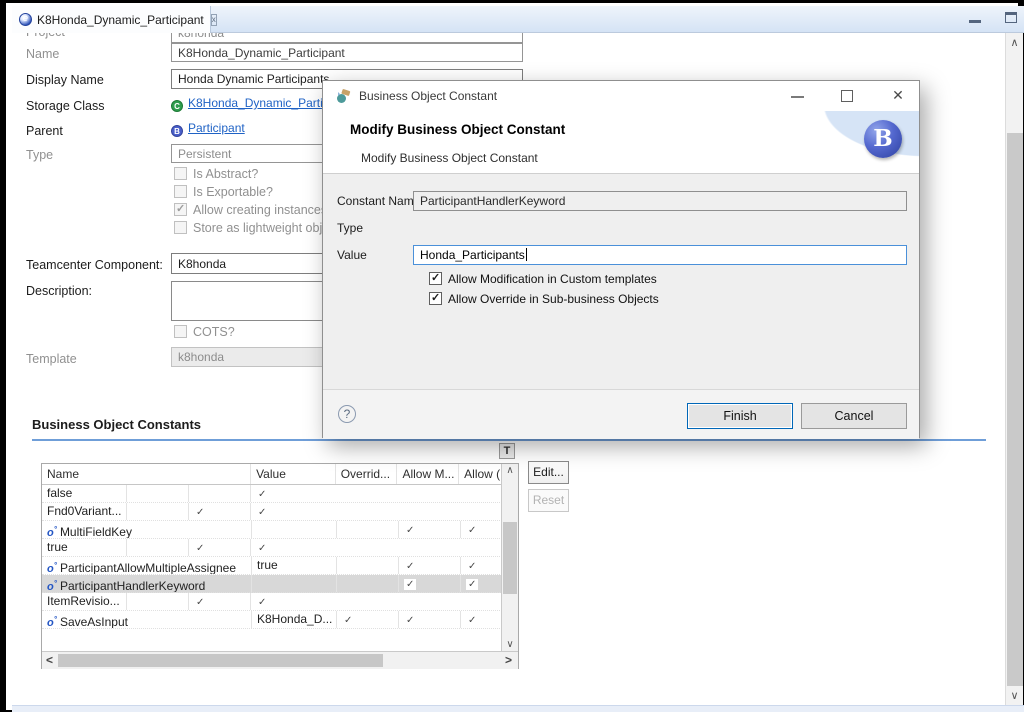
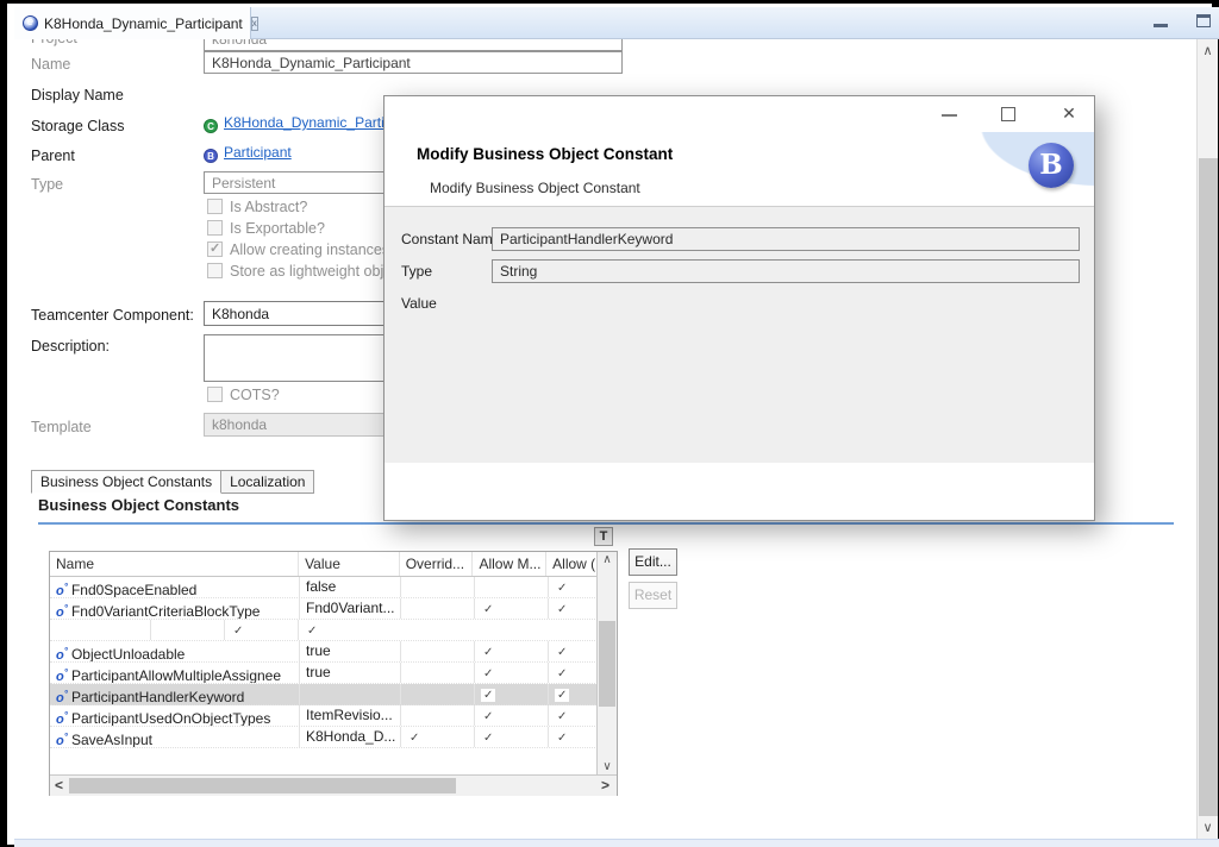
  K8Honda_Dynamic_Participant
  x
  k8honda
  Name
  K8Honda_Dynamic_Participant
  Display Name
- Honda Dynamic Participants
  Storage Class
  C K8Honda_Dynamic_Part
  Parent
  B Participant
  Type
  Persistent
  Is Abstract?
  Is Exportable?
  Allow creating instance
  Store as lightweight obj
  Teamcenter Component:
  K8honda
  Description:
  COTS?
  Template
  k8honda
+ Business Object Constants Localization
  Business Object Constants
  T
  Name
  Value
  Overrid...
  Allow M...
  Allow (
+ Fnd0SpaceEnabled
  false
  ✓
+ Fnd0VariantCriteriaBlockType
  Fnd0Variant...
  ✓
  ✓
- MultiFieldKey
  ✓
  ✓
+ ObjectUnloadable
  true
  ✓
  ✓
  ParticipantAllowMultipleAssignee
  true
  ✓
  ✓
  ParticipantHandlerKeyword
  ✓
  ✓
+ ParticipantUsedOnObjectTypes
  ItemRevisio...
  ✓
  ✓
  SaveAsInput
  K8Honda_D...
  ✓
  ✓
  ✓
  Edit...
  Reset
- Business Object Constant
  B
  Modify Business Object Constant
  Modify Business Object Constant
  Constant Nam
  ParticipantHandlerKeyword
  Type
+ String
  Value
- Honda_Participants
- Allow Modification in Custom templates
- Allow Override in Sub-business Objects
- ?
- Finish
- Cancel
